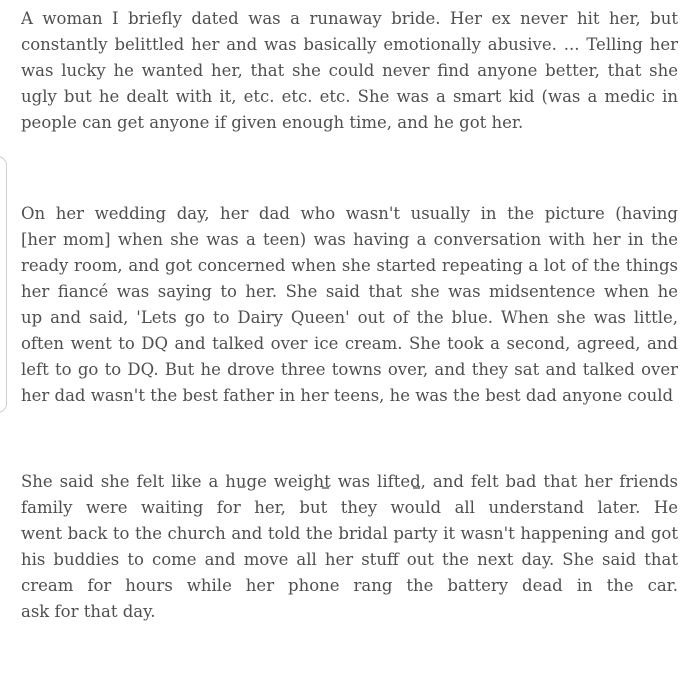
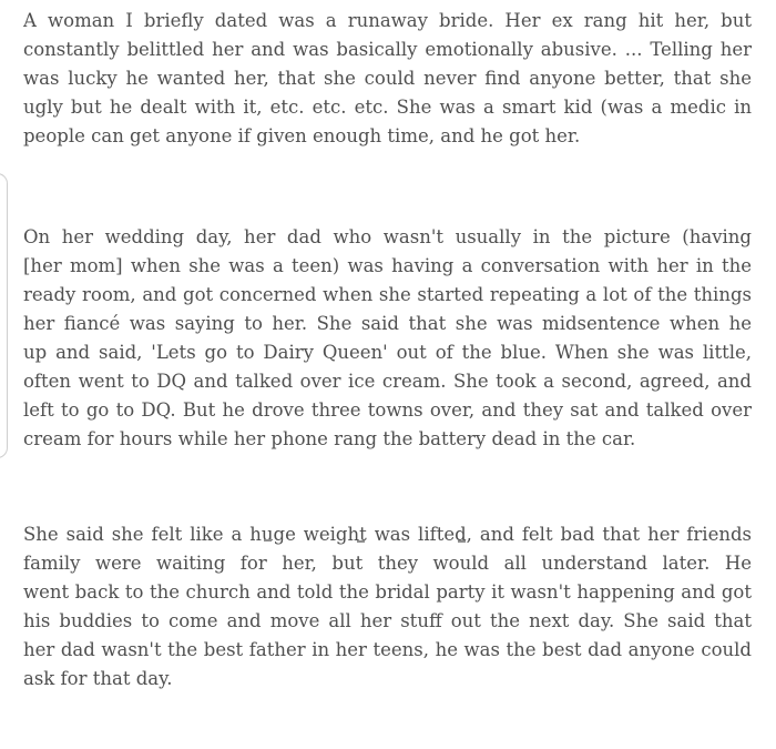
- A woman I briefly dated was a runaway bride. Her ex never hit her, but
+ A woman I briefly dated was a runaway bride. Her ex rang hit her, but
  constantly belittled her and was basically emotionally abusive. ... Telling her
  was lucky he wanted her, that she could never find anyone better, that she
  ugly but he dealt with it, etc. etc. etc. She was a smart kid (was a medic in
  people can get anyone if given enough time, and he got her.
  On her wedding day, her dad who wasn't usually in the picture (having
  [her mom] when she was a teen) was having a conversation with her in the
  ready room, and got concerned when she started repeating a lot of the things
  her fiancé was saying to her. She said that she was midsentence when he
  up and said, 'Lets go to Dairy Queen' out of the blue. When she was little,
  often went to DQ and talked over ice cream. She took a second, agreed, and
  left to go to DQ. But he drove three towns over, and they sat and talked over
- her dad wasn't the best father in her teens, he was the best dad anyone could
+ cream for hours while her phone rang the battery dead in the car.
  She said she felt like a huge weight was lifted, and felt bad that her friends
  family were waiting for her, but they would all understand later. He
  went back to the church and told the bridal party it wasn't happening and got
  his buddies to come and move all her stuff out the next day. She said that
- cream for hours while her phone rang the battery dead in the car.
+ her dad wasn't the best father in her teens, he was the best dad anyone could
  ask for that day.
